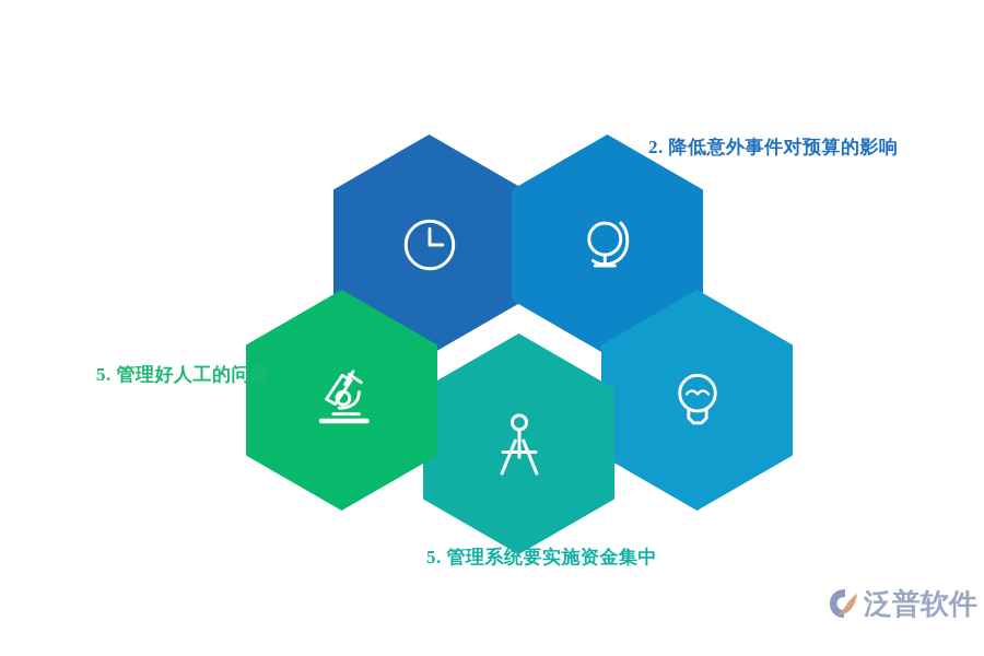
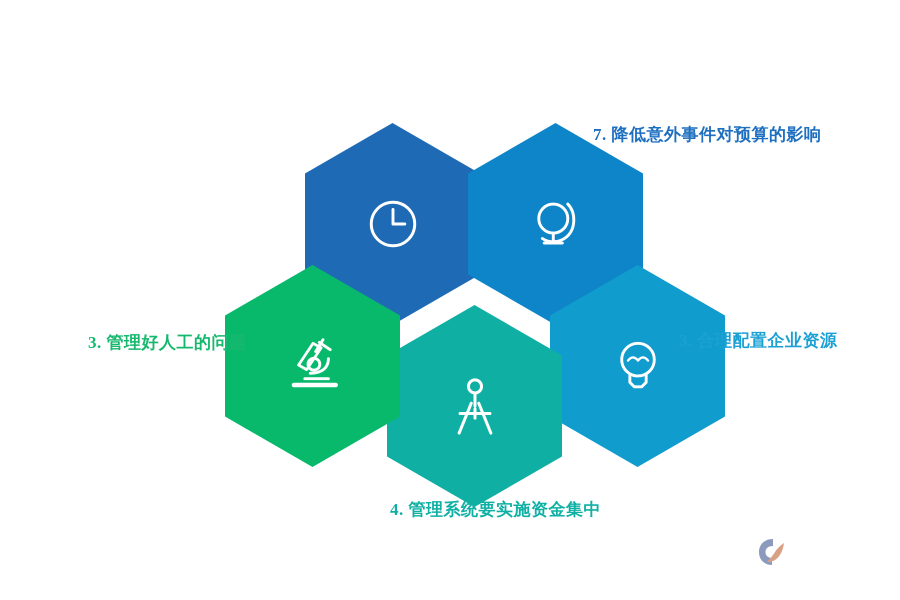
- 2. 降低意外事件对预算的影响
+ 7. 降低意外事件对预算的影响
+ 3. 合理配置企业资源
- 5. 管理系统要实施资金集中
+ 4. 管理系统要实施资金集中
- 5. 管理好人工的问题
+ 3. 管理好人工的问题
- 泛普软件
